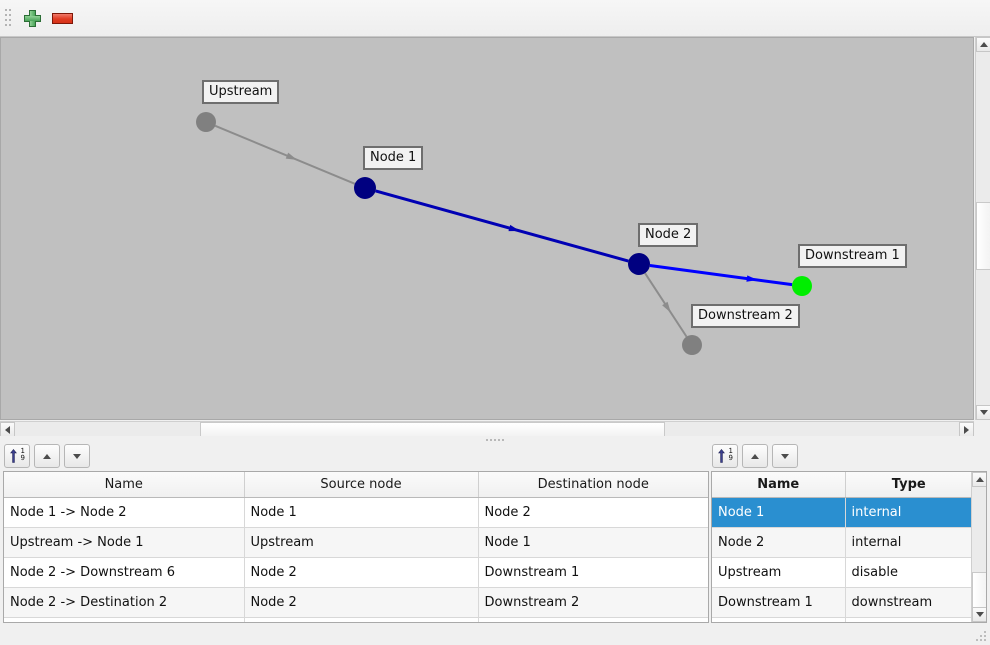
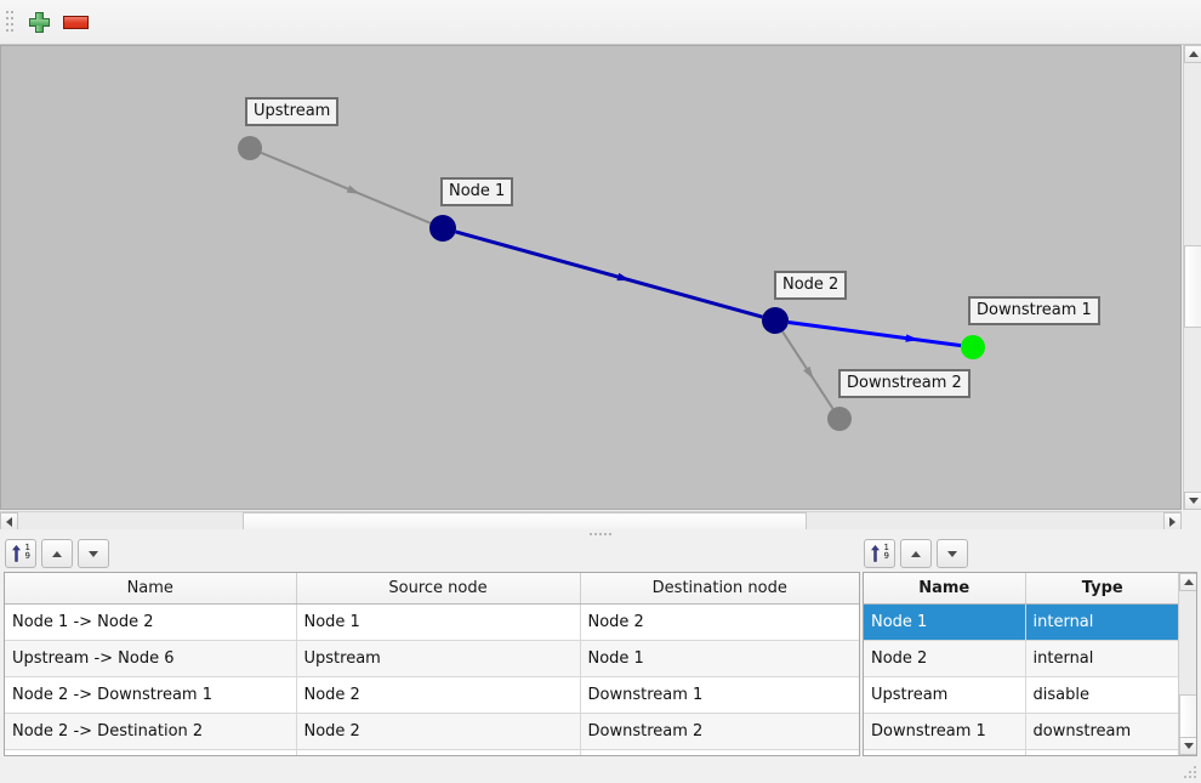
  Upstream
  Node 1
  Node 2
  Downstream 1
  Downstream 2
  1
  9
  1
  9
  Name	Source node	Destination node
  Node 1 -> Node 2	Node 1	Node 2
- Upstream -> Node 1	Upstream	Node 1
+ Upstream -> Node 6	Upstream	Node 1
- Node 2 -> Downstream 6	Node 2	Downstream 1
+ Node 2 -> Downstream 1	Node 2	Downstream 1
  Node 2 -> Destination 2	Node 2	Downstream 2
  Name	Type
  Node 1	internal
  Node 2	internal
  Upstream	disable
  Downstream 1	downstream
